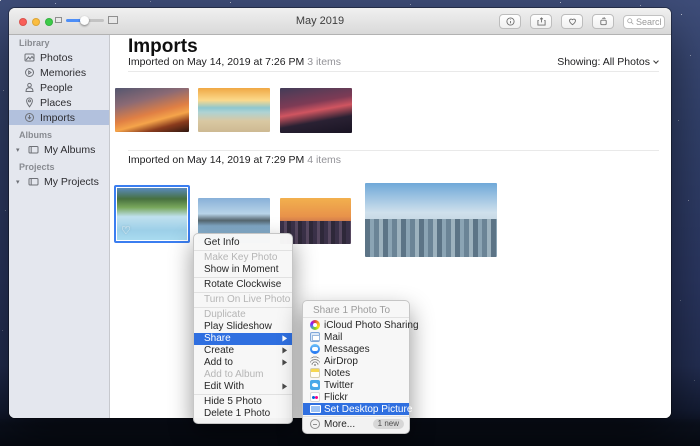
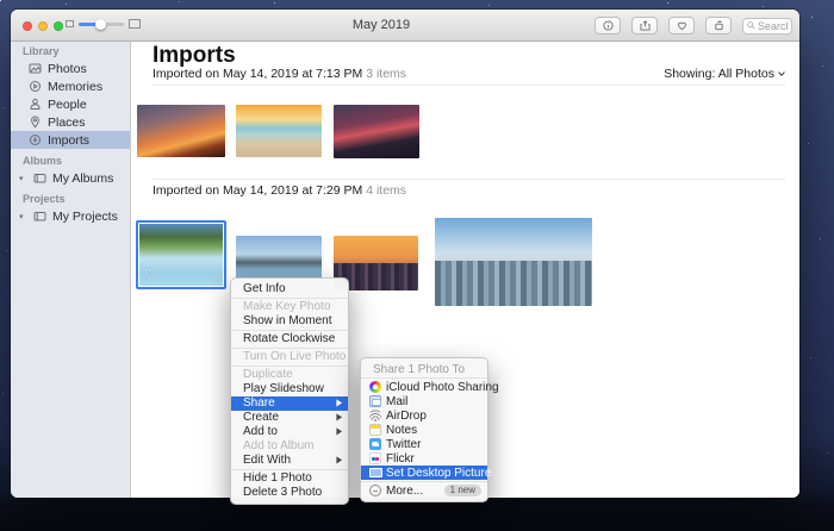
  May 2019
  Searc
  Library
  Photos
  Memories
  People
  Places
  Imports
  Albums
  My Albums
  Projects
  My Projects
  Imports
- Imported on May 14, 2019 at 7:26 PM 3 items
+ Imported on May 14, 2019 at 7:13 PM 3 items
  Showing: All Photos
  Imported on May 14, 2019 at 7:29 PM 4 items
  ♡
  Get Info
  Make Key Photo
  Show in Moment
  Rotate Clockwise
  Turn On Live Photo
  Duplicate
  Play Slideshow
  Share
  Create
  Add to
  Add to Album
  Edit With
- Hide 5 Photo
+ Hide 1 Photo
- Delete 1 Photo
+ Delete 3 Photo
  Share 1 Photo To
  iCloud Photo Sharing
  Mail
- Messages
  AirDrop
  Notes
  Twitter
  Flickr
  Set Desktop Picture
  More...
  1 new
